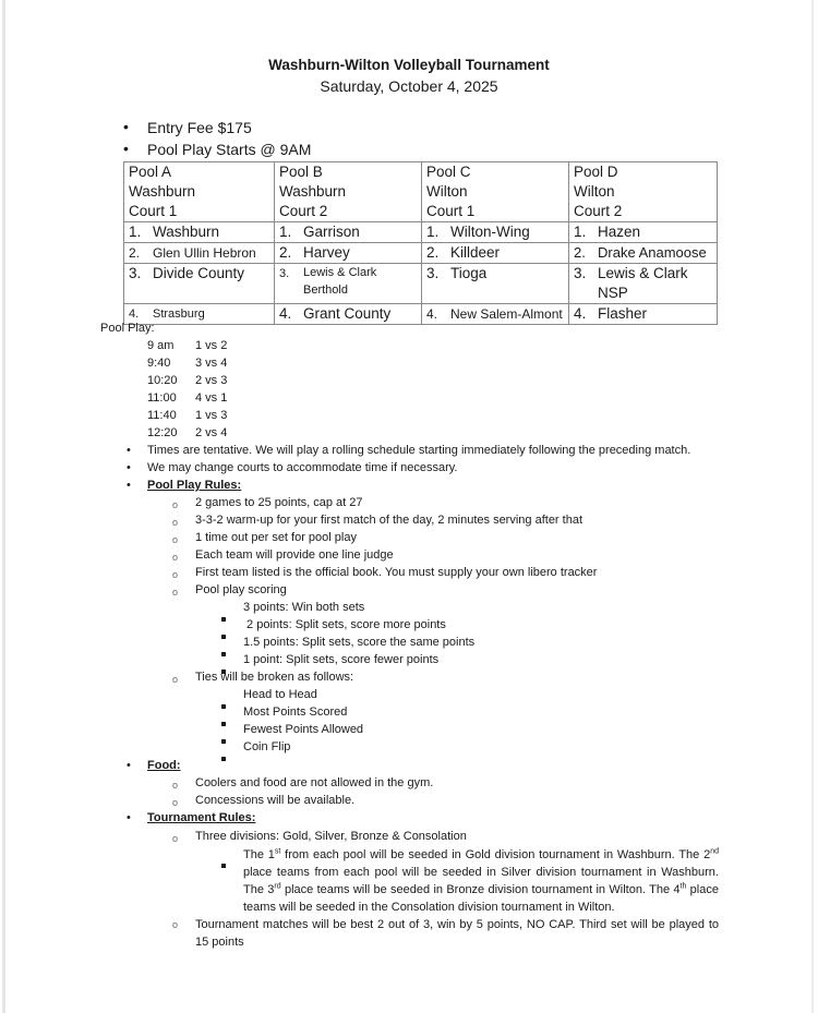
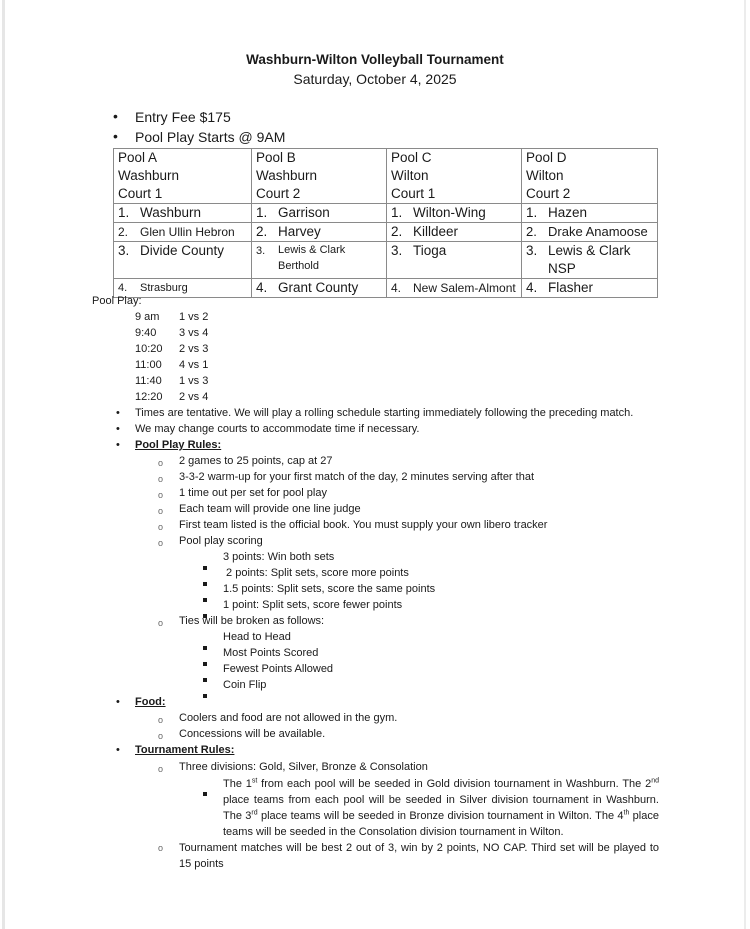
  Washburn-Wilton Volleyball Tournament
  Saturday, October 4, 2025
  •
  Entry Fee $175
  •
  Pool Play Starts @ 9AM
  Pool AWashburnCourt 1	Pool BWashburnCourt 2	Pool CWiltonCourt 1	Pool DWiltonCourt 2
  1. Washburn	1. Garrison	1. Wilton-Wing	1. Hazen
  2. Glen Ullin Hebron	2. Harvey	2. Killdeer	2. Drake Anamoose
  3. Divide County	3. Lewis & Clark Berthold	3. Tioga	3. Lewis & Clark NSP
  4. Strasburg	4. Grant County	4. New Salem-Almont	4. Flasher
  Pool Play:
  9 am
  1 vs 2
  9:40
  3 vs 4
  10:20
  2 vs 3
  11:00
  4 vs 1
  11:40
  1 vs 3
  12:20
  2 vs 4
  •
  Times are tentative. We will play a rolling schedule starting immediately following the preceding match.
  •
  We may change courts to accommodate time if necessary.
  •
  Pool Play Rules:
  o
  2 games to 25 points, cap at 27
  o
  3-3-2 warm-up for your first match of the day, 2 minutes serving after that
  o
  1 time out per set for pool play
  o
  Each team will provide one line judge
  o
  First team listed is the official book. You must supply your own libero tracker
  o
  Pool play scoring
  3 points: Win both sets
  2 points: Split sets, score more points
  1.5 points: Split sets, score the same points
  1 point: Split sets, score fewer points
  o
  Ties will be broken as follows:
  Head to Head
  Most Points Scored
  Fewest Points Allowed
  Coin Flip
  •
  Food:
  o
  Coolers and food are not allowed in the gym.
  o
  Concessions will be available.
  •
  Tournament Rules:
  o
  Three divisions: Gold, Silver, Bronze & Consolation
  The 1 from each pool will be seeded in Gold division tournament in Washburn. The 2 place teams from each pool will be seeded in Silver division tournament in Washburn. The 3 place teams will be seeded in Bronze division tournament in Wilton. The 4 place teams will be seeded in the Consolation division tournament in Wilton.
  o
- Tournament matches will be best 2 out of 3, win by 5 points, NO CAP. Third set will be played to 15 points
+ Tournament matches will be best 2 out of 3, win by 2 points, NO CAP. Third set will be played to 15 points
